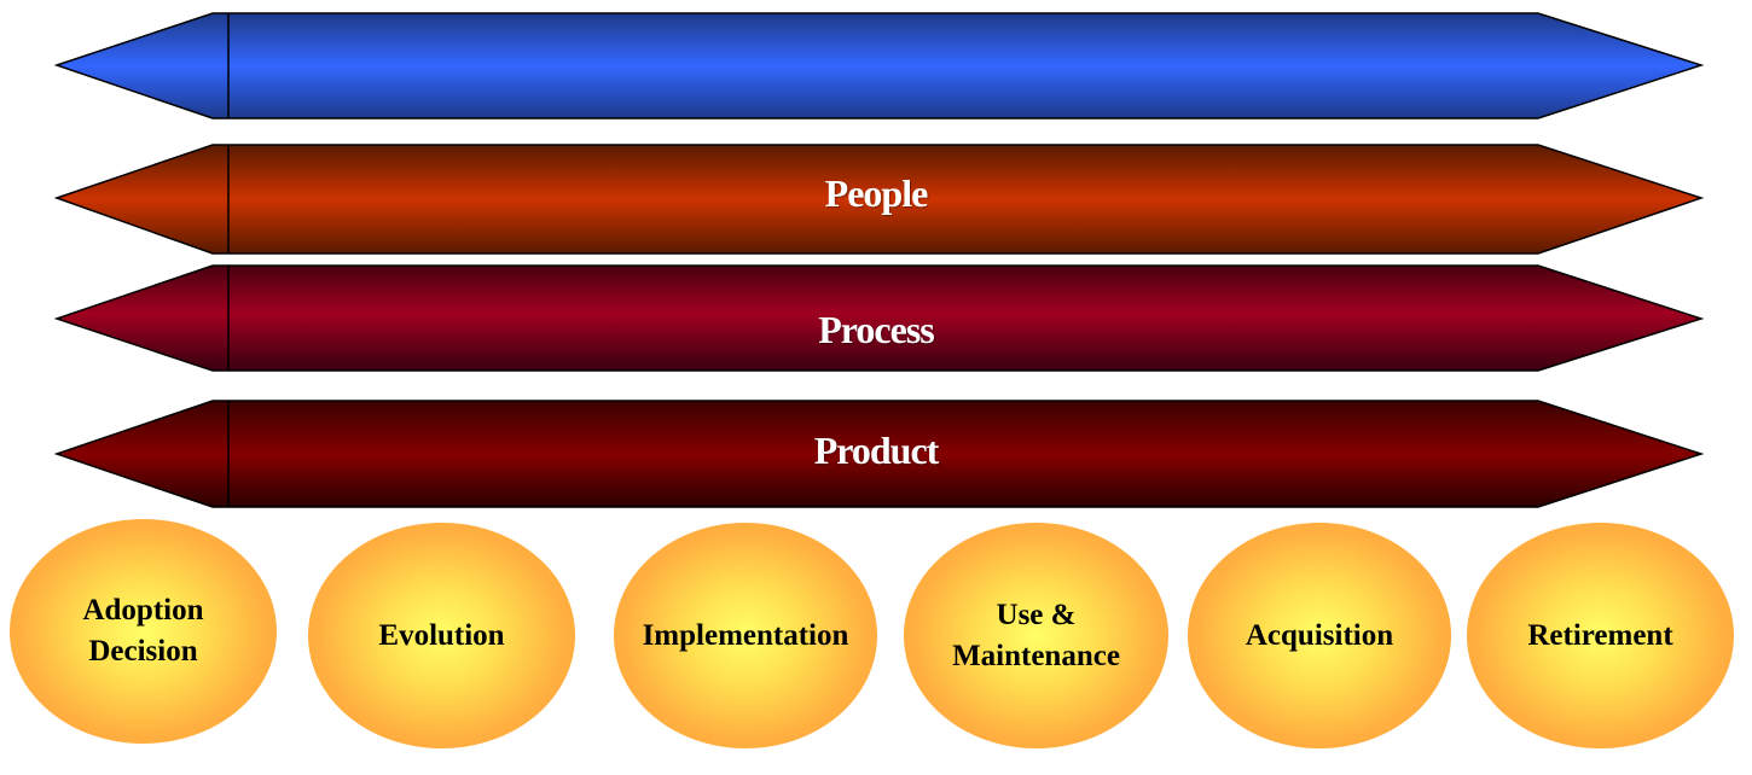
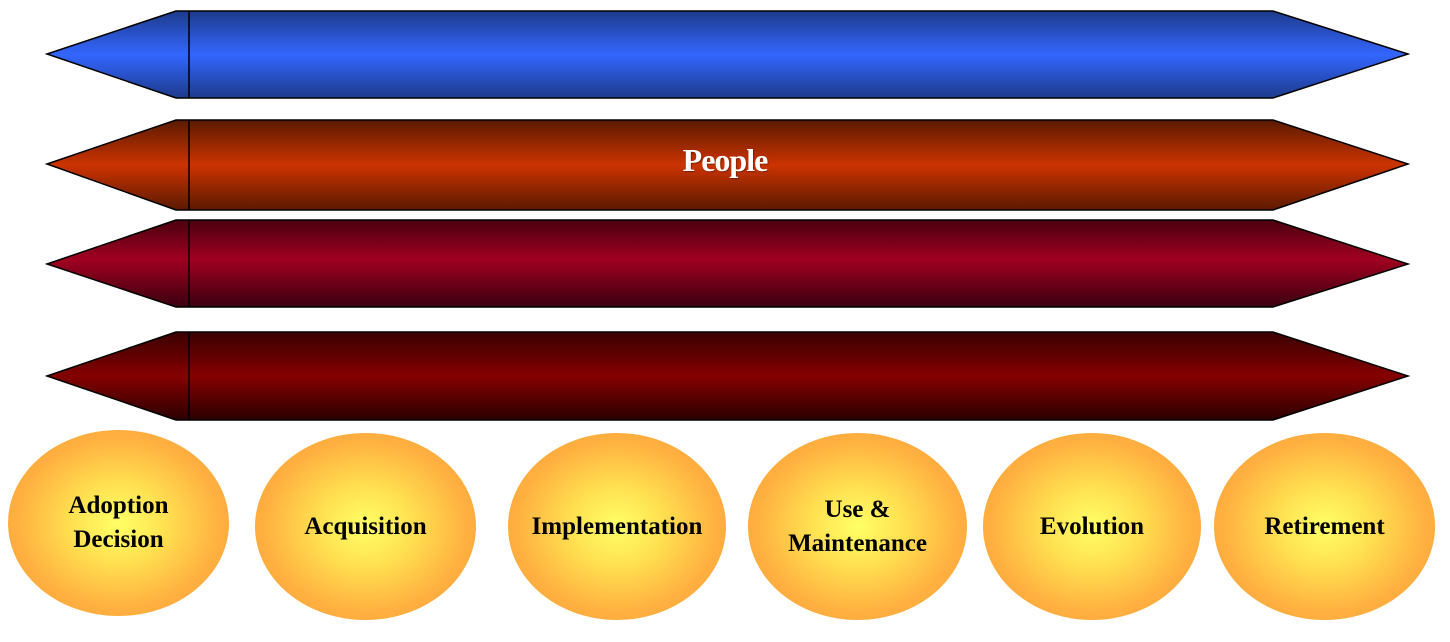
  People
- Process
- Product
  Adoption
  Decision
- Evolution
+ Acquisition
  Implementation
  Use &
  Maintenance
- Acquisition
+ Evolution
  Retirement
